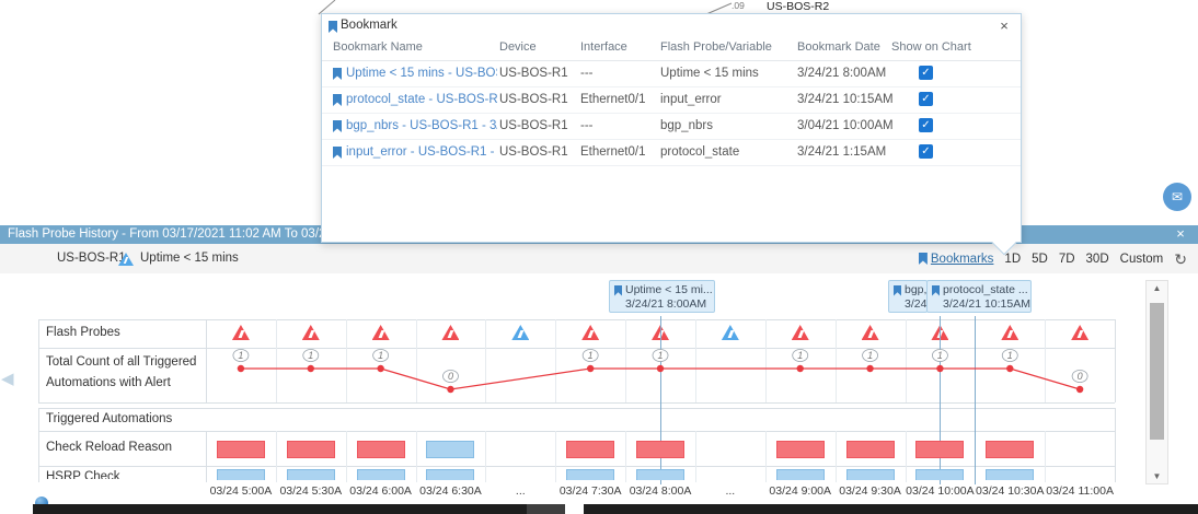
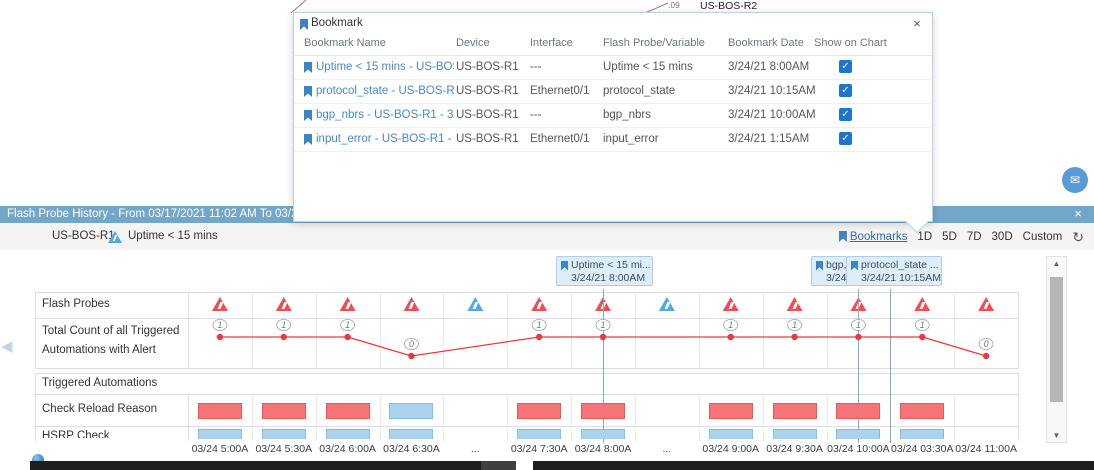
  .09
  US-BOS-R2
  Flash Probe History - From 03/17/2021 11:02 AM To 03/
  ×
  US-BOS-R1
  Uptime < 15 mins
  Bookmarks
  1D
  5D
  7D
  30D
  Custom
  ↻
  Flash Probes
  Total Count of all Triggered
  Automations with Alert
  Triggered Automations
  Check Reload Reason
  HSRP Check
  1
  1
  1
  0
  1
  1
  1
  1
  1
  1
  0
  03/24 5:00A
  03/24 5:30A
  03/24 6:00A
  03/24 6:30A
  ...
  03/24 7:30A
  03/24 8:00A
  ...
  03/24 9:00A
  03/24 9:30A
  03/24 10:00A
- 03/24 10:30A
+ 03/24 03:30A
  03/24 11:00A
  Uptime < 15 mi...
  3/24/21 8:00AM
  bgp,
  3/24
  protocol_state ...
  3/24/21 10:15AM
  ◀
  ▲
  ▼
  Bookmark
  ×
  Bookmark Name
  Device
  Interface
  Flash Probe/Variable
  Bookmark Date
  Show on Chart
  Uptime < 15 mins - US-BO
  US-BOS-R1
  ---
  Uptime < 15 mins
  3/24/21 8:00AM
  ✓
  protocol_state - US-BOS-R
  US-BOS-R1
  Ethernet0/1
- input_error
+ protocol_state
  3/24/21 10:15AM
  ✓
  bgp_nbrs - US-BOS-R1 - 3
  US-BOS-R1
  ---
  bgp_nbrs
- 3/04/21 10:00AM
+ 3/24/21 10:00AM
  ✓
  input_error - US-BOS-R1 -
  US-BOS-R1
  Ethernet0/1
- protocol_state
+ input_error
  3/24/21 1:15AM
  ✓
  ✉
